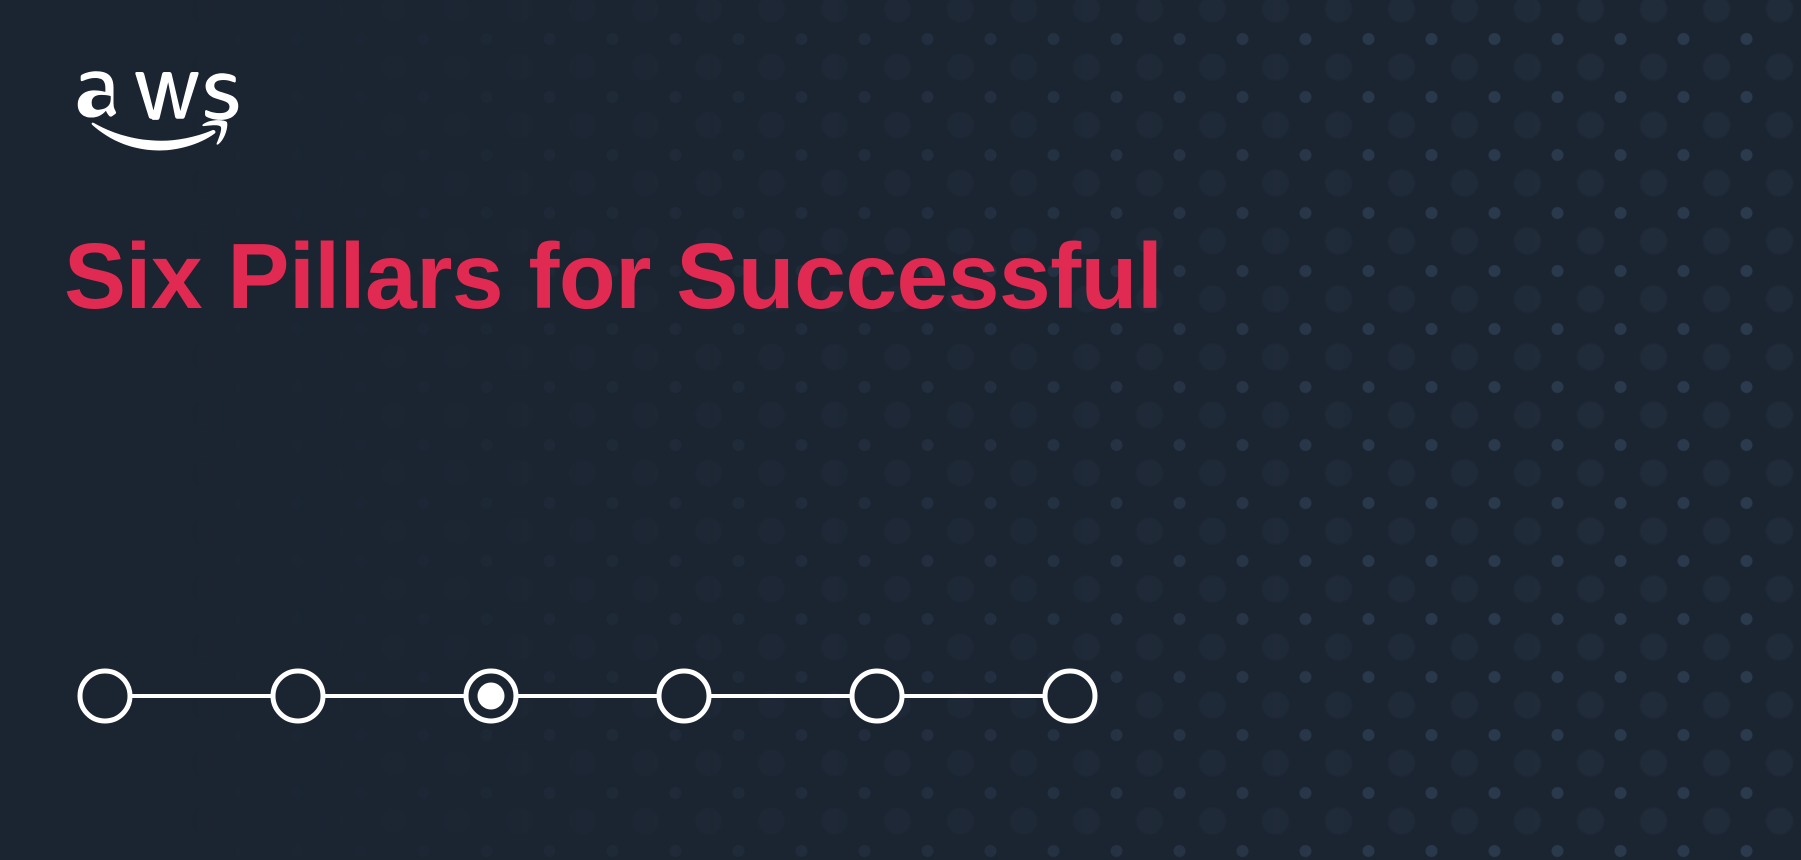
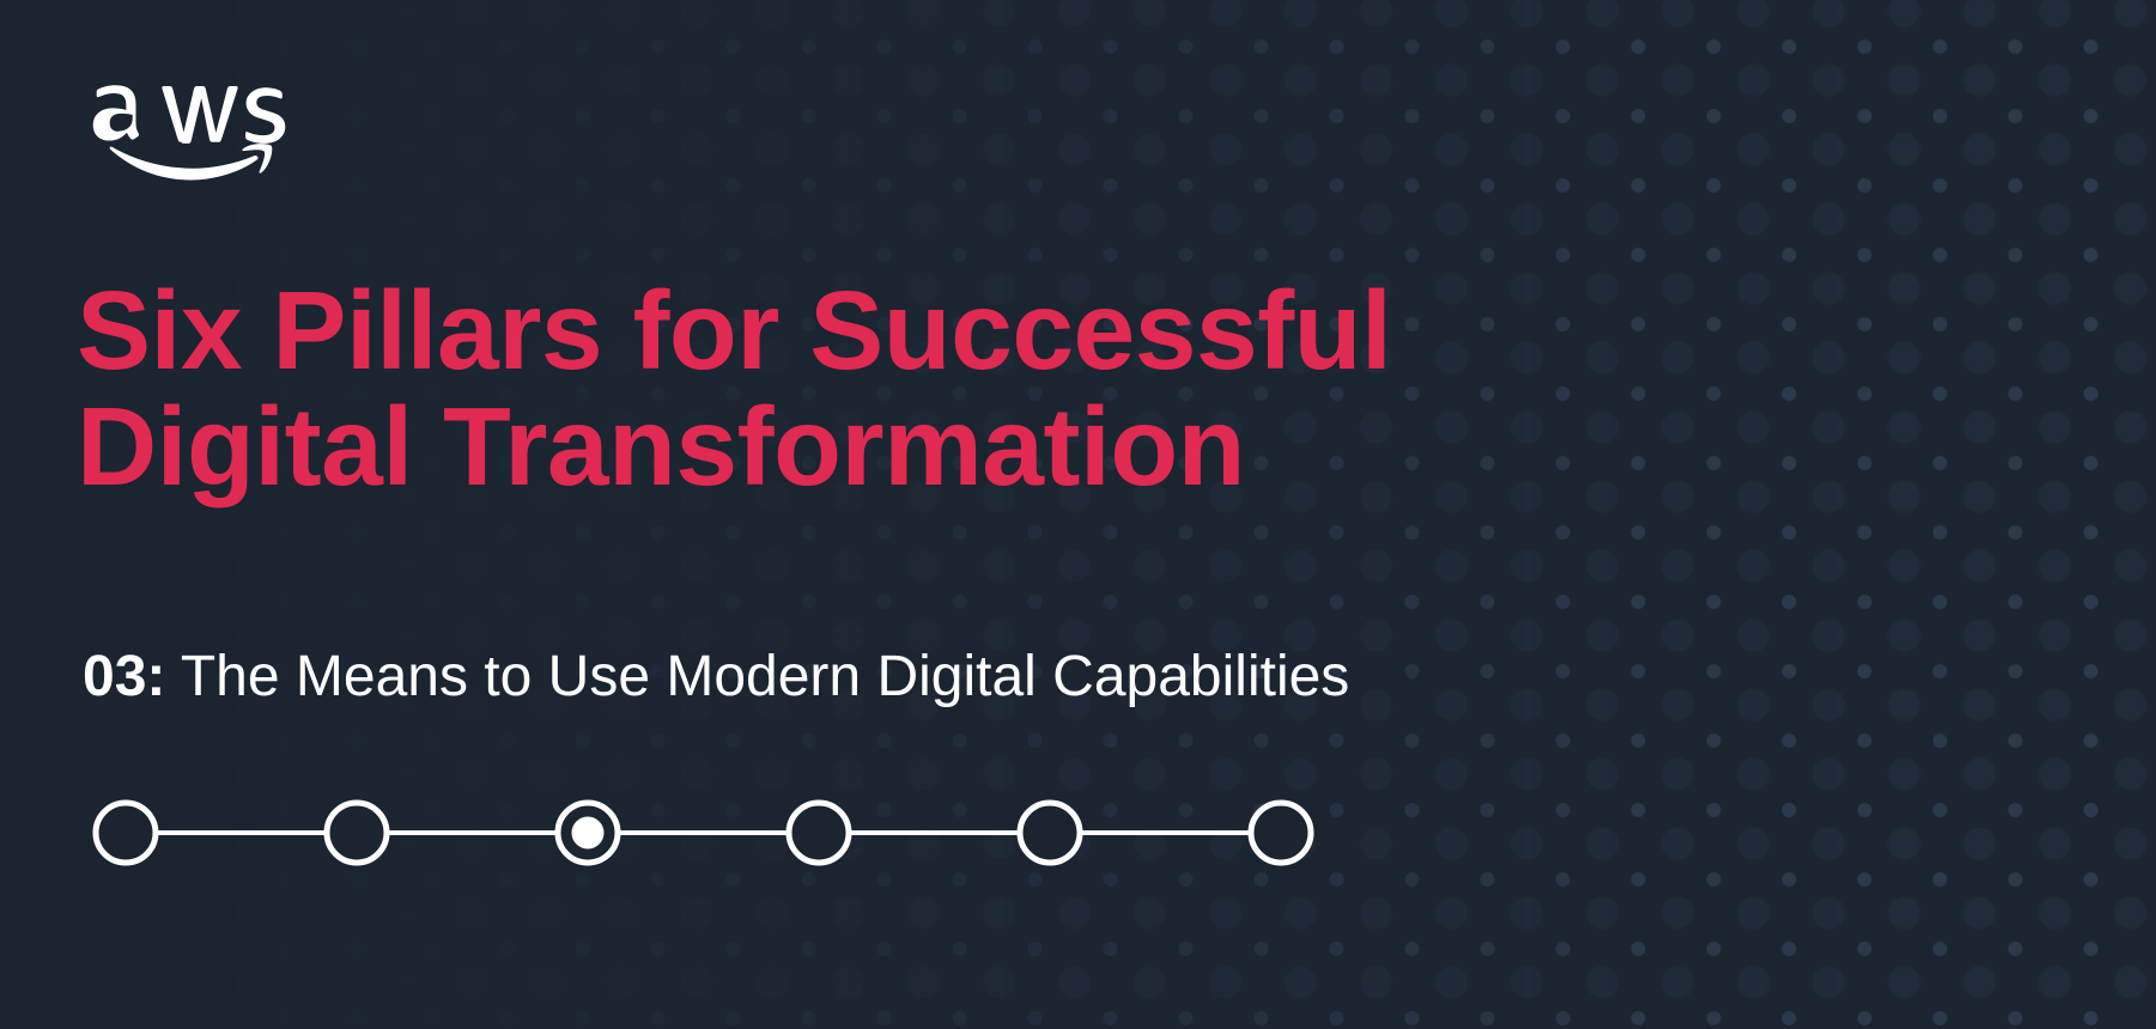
  Six Pillars for Successful
+ Digital Transformation
+ 03: The Means to Use Modern Digital Capabilities
